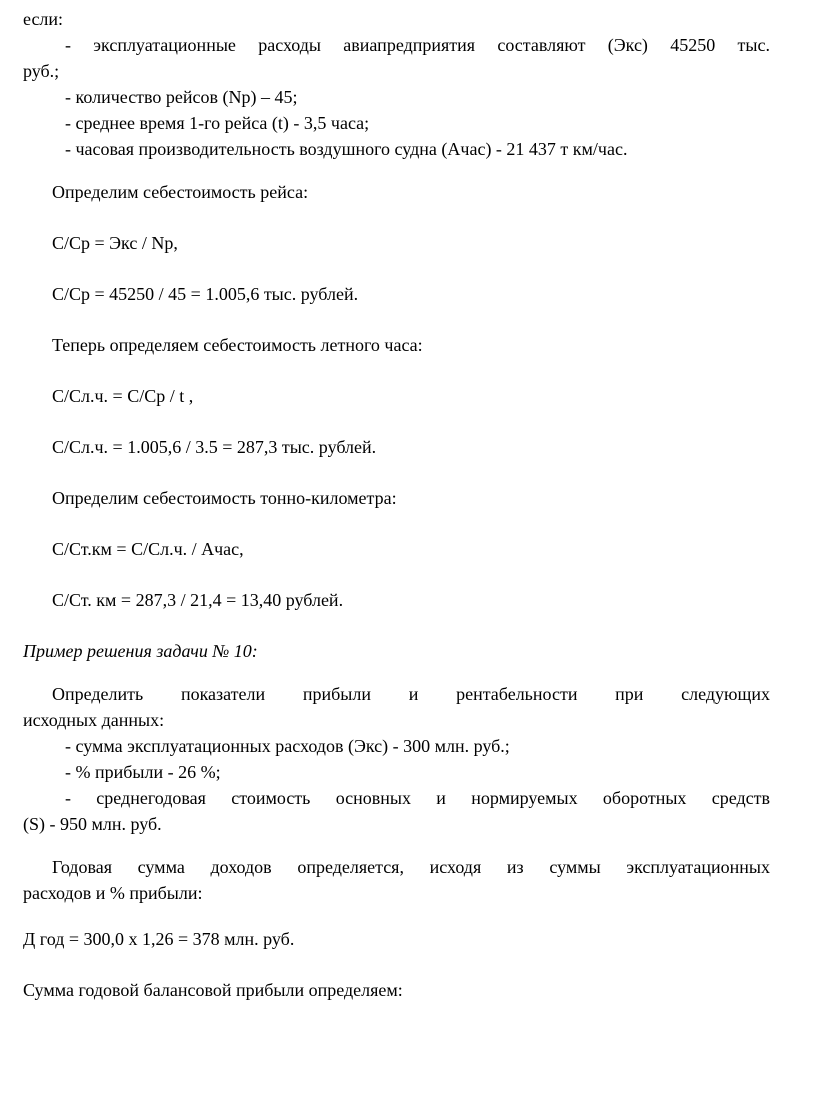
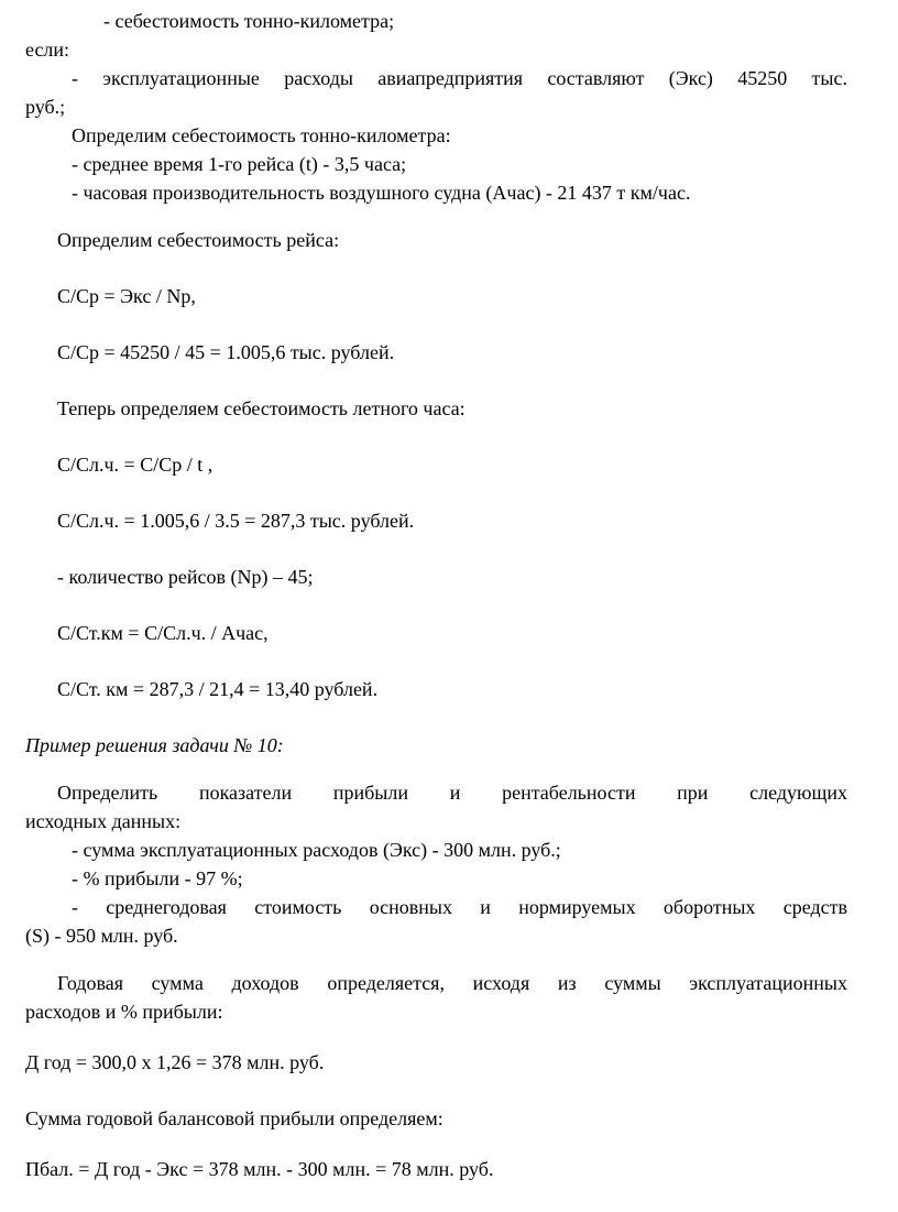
+ - себестоимость тонно-километра;
  если:
  - эксплуатационные расходы авиапредприятия составляют (Экс) 45250 тыс.
  руб.;
- - количество рейсов (Np) – 45;
+ Определим себестоимость тонно-километра:
  - среднее время 1-го рейса (t) - 3,5 часа;
  - часовая производительность воздушного судна (Ачас) - 21 437 т км/час.
  Определим себестоимость рейса:
  С/Ср = Экс / Np,
  С/Ср = 45250 / 45 = 1.005,6 тыс. рублей.
  Теперь определяем себестоимость летного часа:
  С/Сл.ч. = С/Ср / t ,
  С/Сл.ч. = 1.005,6 / 3.5 = 287,3 тыс. рублей.
- Определим себестоимость тонно-километра:
+ - количество рейсов (Np) – 45;
  С/Ст.км = С/Сл.ч. / Ачас,
  С/Ст. км = 287,3 / 21,4 = 13,40 рублей.
  Пример решения задачи № 10:
  Определить показатели прибыли и рентабельности при следующих
  исходных данных:
  - сумма эксплуатационных расходов (Экс) - 300 млн. руб.;
- - % прибыли - 26 %;
+ - % прибыли - 97 %;
  - среднегодовая стоимость основных и нормируемых оборотных средств
  (S) - 950 млн. руб.
  Годовая сумма доходов определяется, исходя из суммы эксплуатационных
  расходов и % прибыли:
  Д год = 300,0 х 1,26 = 378 млн. руб.
  Сумма годовой балансовой прибыли определяем:
+ Пбал. = Д год - Экс = 378 млн. - 300 млн. = 78 млн. руб.
